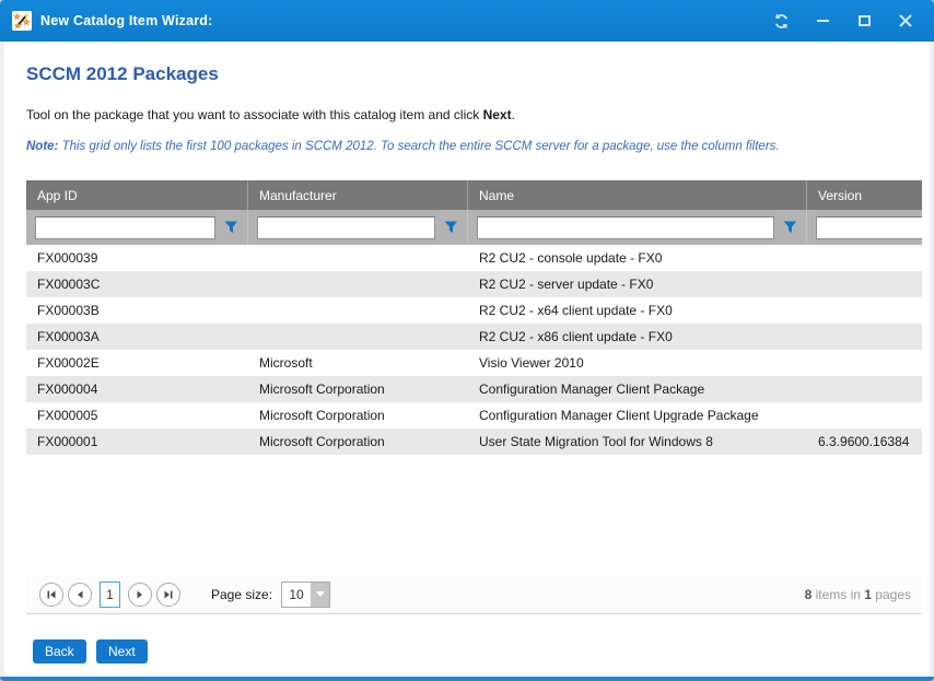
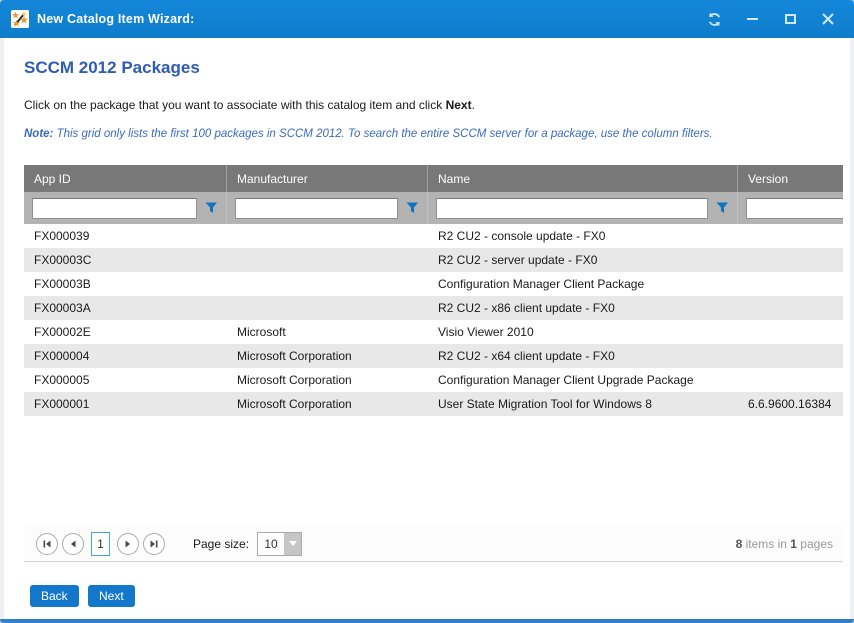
  ★
  ★
  ★
  New Catalog Item Wizard:
  SCCM 2012 Packages
- Tool on the package that you want to associate with this catalog item and click Next.
+ Click on the package that you want to associate with this catalog item and click Next.
  Note: This grid only lists the first 100 packages in SCCM 2012. To search the entire SCCM server for a package, use the column filters.
  App ID
  Manufacturer
  Name
  Version
  FX000039
  R2 CU2 - console update - FX0
  FX00003C
  R2 CU2 - server update - FX0
  FX00003B
- R2 CU2 - x64 client update - FX0
+ Configuration Manager Client Package
  FX00003A
  R2 CU2 - x86 client update - FX0
  FX00002E
  Microsoft
  Visio Viewer 2010
  FX000004
  Microsoft Corporation
- Configuration Manager Client Package
+ R2 CU2 - x64 client update - FX0
  FX000005
  Microsoft Corporation
  Configuration Manager Client Upgrade Package
  FX000001
  Microsoft Corporation
  User State Migration Tool for Windows 8
- 6.3.9600.16384
+ 6.6.9600.16384
  1
  Page size:
  10
  8 items in 1 pages
  Back
  Next
